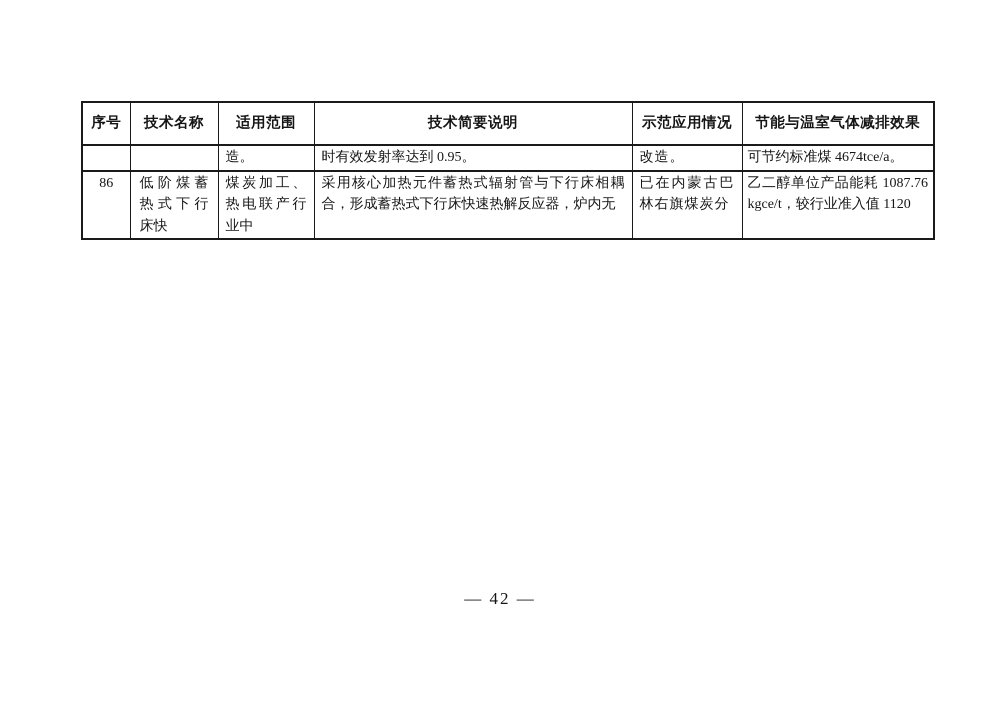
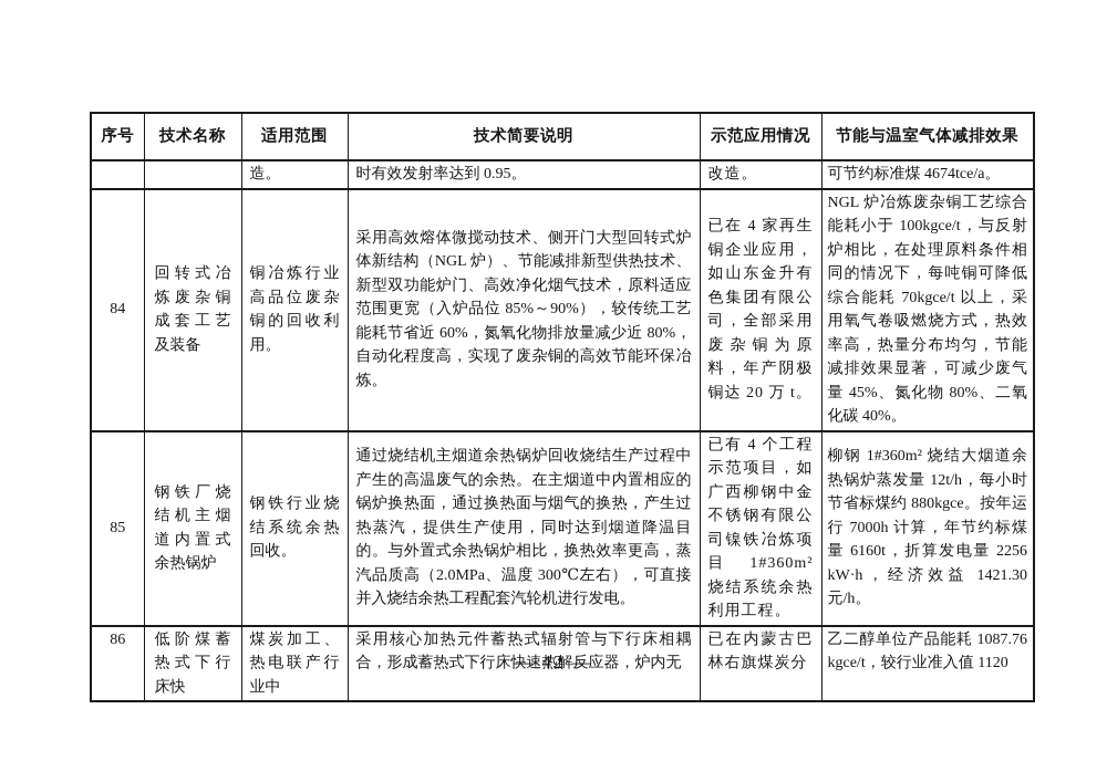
  序号	技术名称	适用范围	技术简要说明	示范应用情况	节能与温室气体减排效果
  		造。	时有效发射率达到 0.95。	改造。	可节约标准煤 4674tce/a。
+ 84	回转式冶炼废杂铜成套工艺及装备	铜冶炼行业高品位废杂铜的回收利用。	采用高效熔体微搅动技术、侧开门大型回转式炉体新结构（NGL 炉）、节能减排新型供热技术、新型双功能炉门、高效净化烟气技术，原料适应范围更宽（入炉品位 85%～90%），较传统工艺能耗节省近 60%，氮氧化物排放量减少近 80%，自动化程度高，实现了废杂铜的高效节能环保冶炼。	已在 4 家再生铜企业应用，如山东金升有色集团有限公司，全部采用废杂铜为原料，年产阴极铜达 20 万 t。	NGL 炉冶炼废杂铜工艺综合能耗小于 100kgce/t，与反射炉相比，在处理原料条件相同的情况下，每吨铜可降低综合能耗 70kgce/t 以上，采用氧气卷吸燃烧方式，热效率高，热量分布均匀，节能减排效果显著，可减少废气量 45%、氮化物 80%、二氧化碳 40%。
+ 85	钢铁厂烧结机主烟道内置式余热锅炉	钢铁行业烧结系统余热回收。	通过烧结机主烟道余热锅炉回收烧结生产过程中产生的高温废气的余热。在主烟道中内置相应的锅炉换热面，通过换热面与烟气的换热，产生过热蒸汽，提供生产使用，同时达到烟道降温目的。与外置式余热锅炉相比，换热效率更高，蒸汽品质高（2.0MPa、温度 300℃左右），可直接并入烧结余热工程配套汽轮机进行发电。	已有 4 个工程示范项目，如广西柳钢中金不锈钢有限公司镍铁冶炼项目 1#360m² 烧结系统余热利用工程。	柳钢 1#360m² 烧结大烟道余热锅炉蒸发量 12t/h，每小时节省标煤约 880kgce。按年运行 7000h 计算，年节约标煤量 6160t，折算发电量 2256 kW·h，经济效益 1421.30 元/h。
  86	低阶煤蓄热式下行床快	煤炭加工、热电联产行业中	采用核心加热元件蓄热式辐射管与下行床相耦合，形成蓄热式下行床快速热解反应器，炉内无	已在内蒙古巴林右旗煤炭分	乙二醇单位产品能耗 1087.76 kgce/t，较行业准入值 1120
  — 42 —
